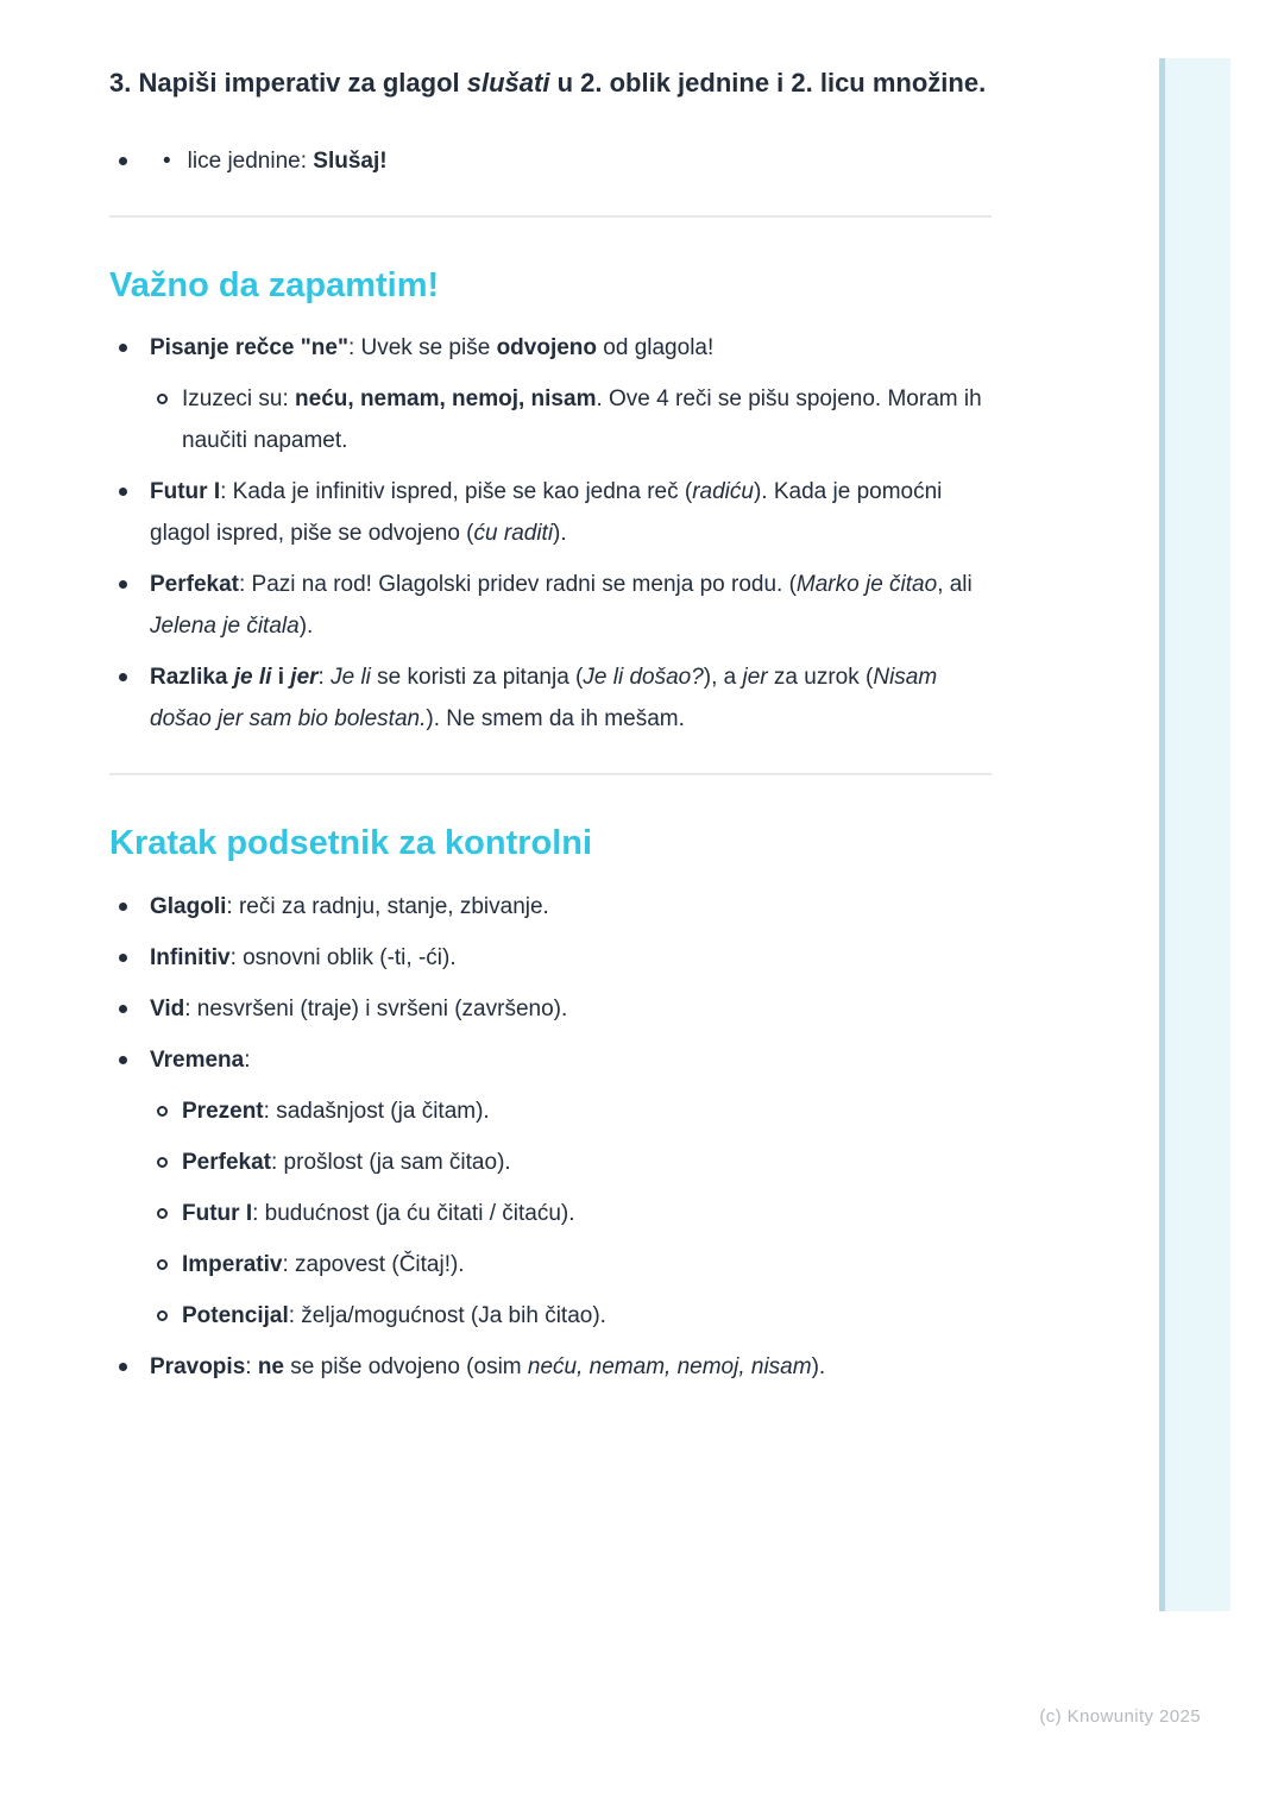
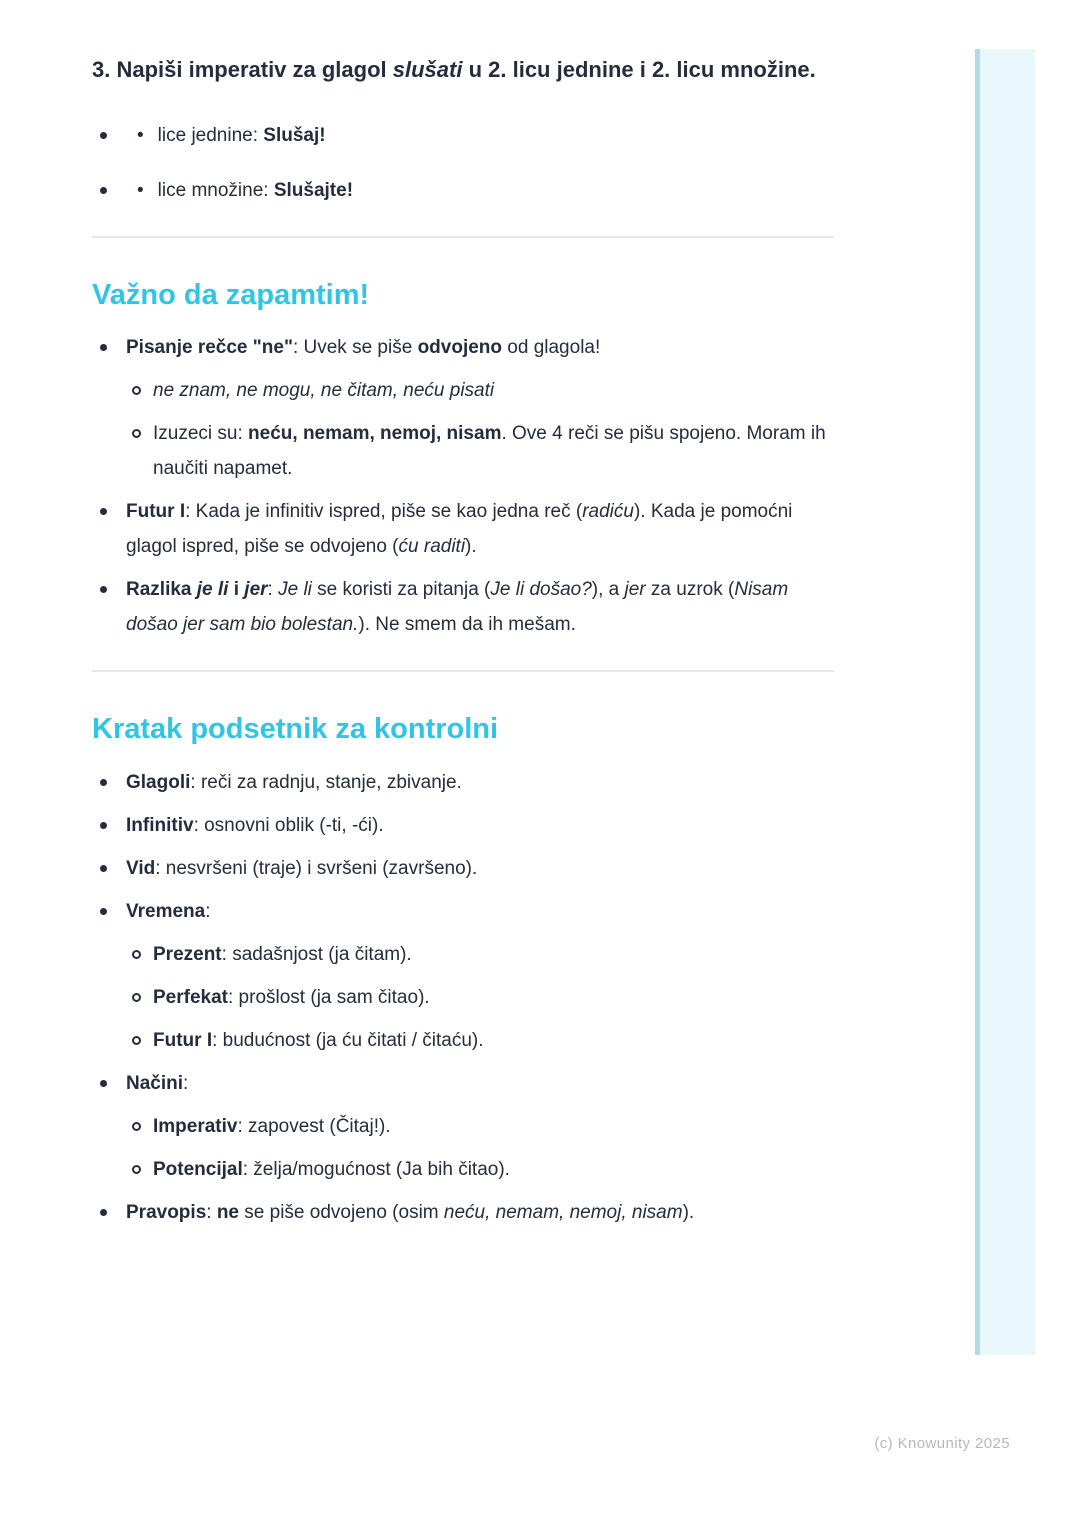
- 3. Napiši imperativ za glagol slušati u 2. oblik jednine i 2. licu množine.
+ 3. Napiši imperativ za glagol slušati u 2. licu jednine i 2. licu množine.
  • lice jednine: Slušaj!
+ • lice množine: Slušajte!
  Važno da zapamtim!
  Pisanje rečce "ne": Uvek se piše odvojeno od glagola!
+ ne znam, ne mogu, ne čitam, neću pisati
  Izuzeci su: neću, nemam, nemoj, nisam. Ove 4 reči se pišu spojeno. Moram ih naučiti napamet.
  Futur I: Kada je infinitiv ispred, piše se kao jedna reč (radiću). Kada je pomoćni glagol ispred, piše se odvojeno (ću raditi).
- Perfekat: Pazi na rod! Glagolski pridev radni se menja po rodu. (Marko je čitao, ali Jelena je čitala).
  Razlika je li i jer: Je li se koristi za pitanja (Je li došao?), a jer za uzrok (Nisam došao jer sam bio bolestan.). Ne smem da ih mešam.
  Kratak podsetnik za kontrolni
  Glagoli: reči za radnju, stanje, zbivanje.
  Infinitiv: osnovni oblik (-ti, -ći).
  Vid: nesvršeni (traje) i svršeni (završeno).
  Vremena:
  Prezent: sadašnjost (ja čitam).
  Perfekat: prošlost (ja sam čitao).
  Futur I: budućnost (ja ću čitati / čitaću).
+ Načini:
  Imperativ: zapovest (Čitaj!).
  Potencijal: želja/mogućnost (Ja bih čitao).
  Pravopis: ne se piše odvojeno (osim neću, nemam, nemoj, nisam).
  (c) Knowunity 2025
